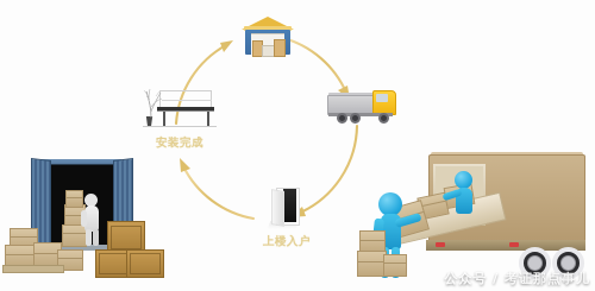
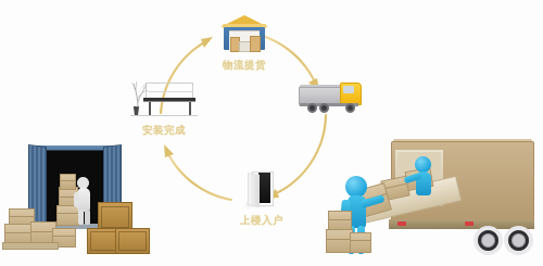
+ 物流提货
  上楼入户
  安装完成
- 公众号 / 考证那点事儿
